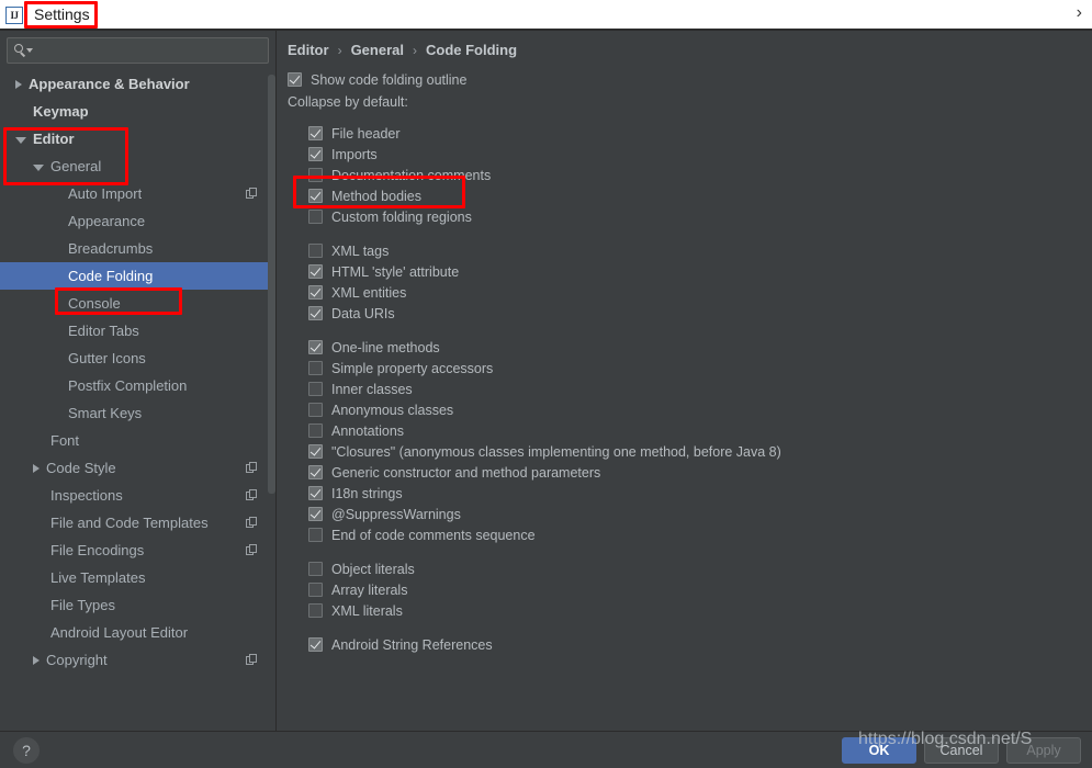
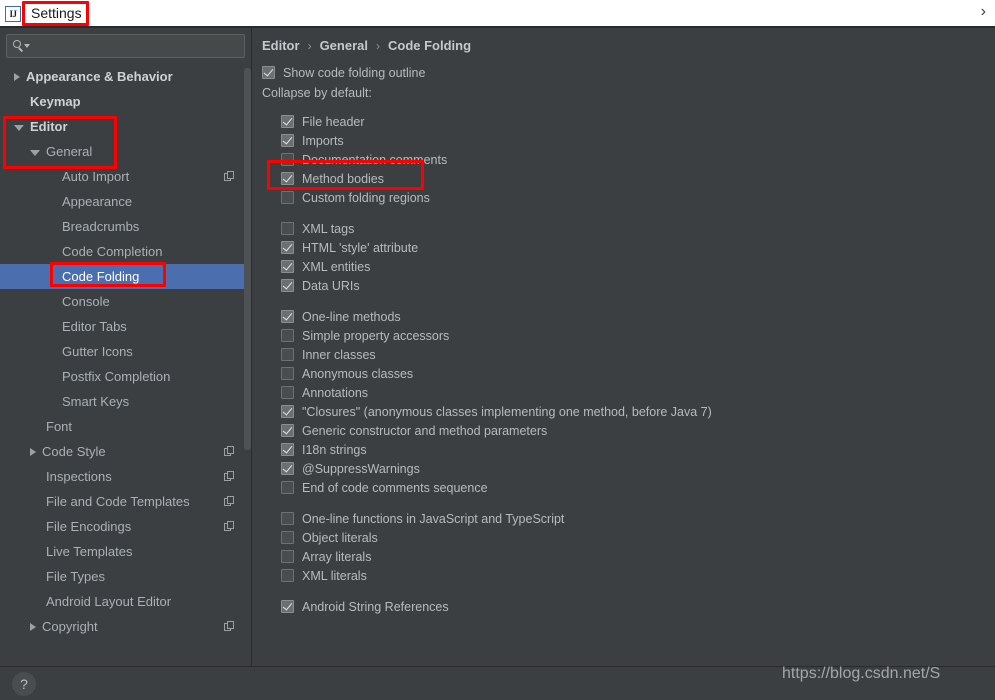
  IJ
  Settings
  ›
  Appearance & Behavior
  Keymap
  Editor
  General
  Auto Import
  Appearance
  Breadcrumbs
+ Code Completion
  Code Folding
  Console
  Editor Tabs
  Gutter Icons
  Postfix Completion
  Smart Keys
  Font
  Code Style
  Inspections
  File and Code Templates
  File Encodings
  Live Templates
  File Types
  Android Layout Editor
  Copyright
  Editor
  ›
  General
  ›
  Code Folding
  Show code folding outline
  Collapse by default:
  File header
  Imports
  Documentation comments
  Method bodies
  Custom folding regions
  XML tags
  HTML 'style' attribute
  XML entities
  Data URIs
  One-line methods
  Simple property accessors
  Inner classes
  Anonymous classes
  Annotations
- "Closures" (anonymous classes implementing one method, before Java 8)
+ "Closures" (anonymous classes implementing one method, before Java 7)
  Generic constructor and method parameters
  I18n strings
  @SuppressWarnings
  End of code comments sequence
+ One-line functions in JavaScript and TypeScript
  Object literals
  Array literals
  XML literals
  Android String References
  ?
- OK
- Cancel
- Apply
  https://blog.csdn.net/S
